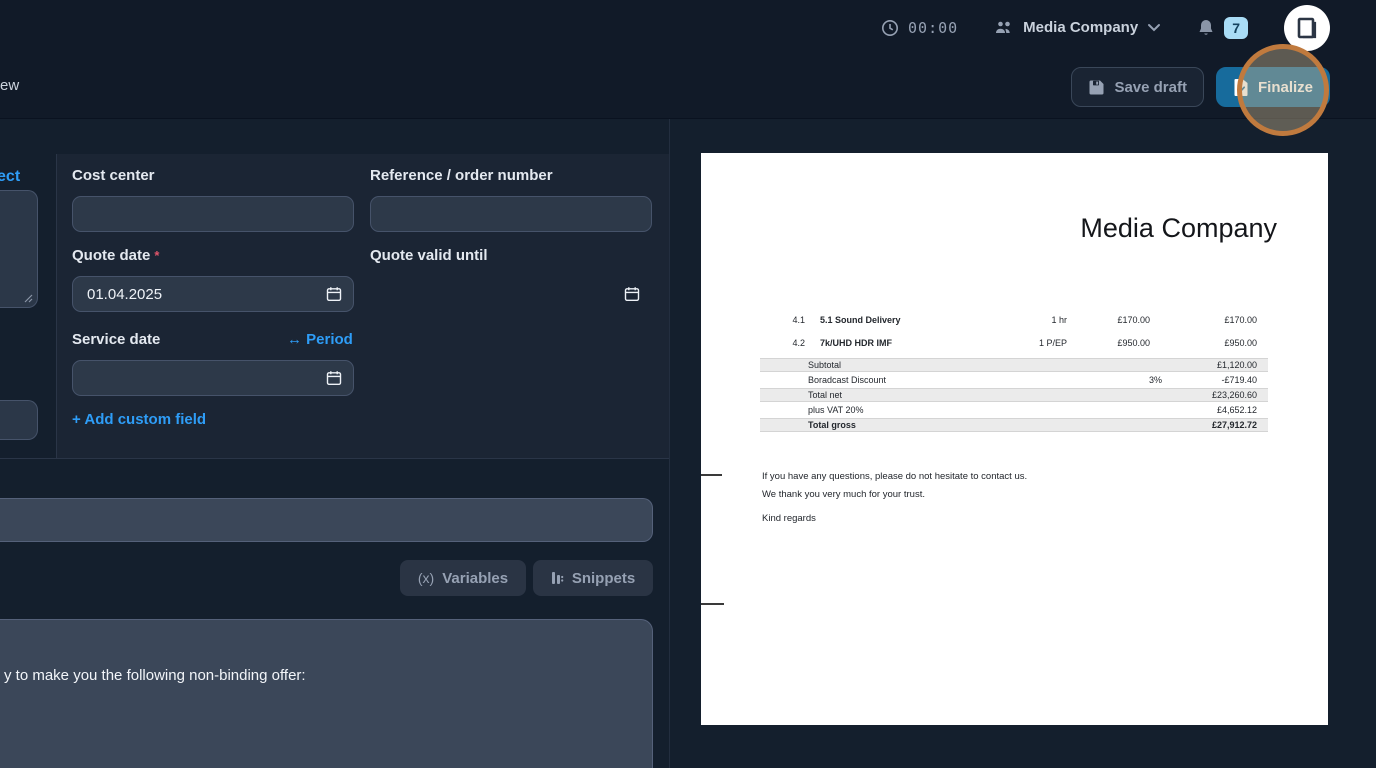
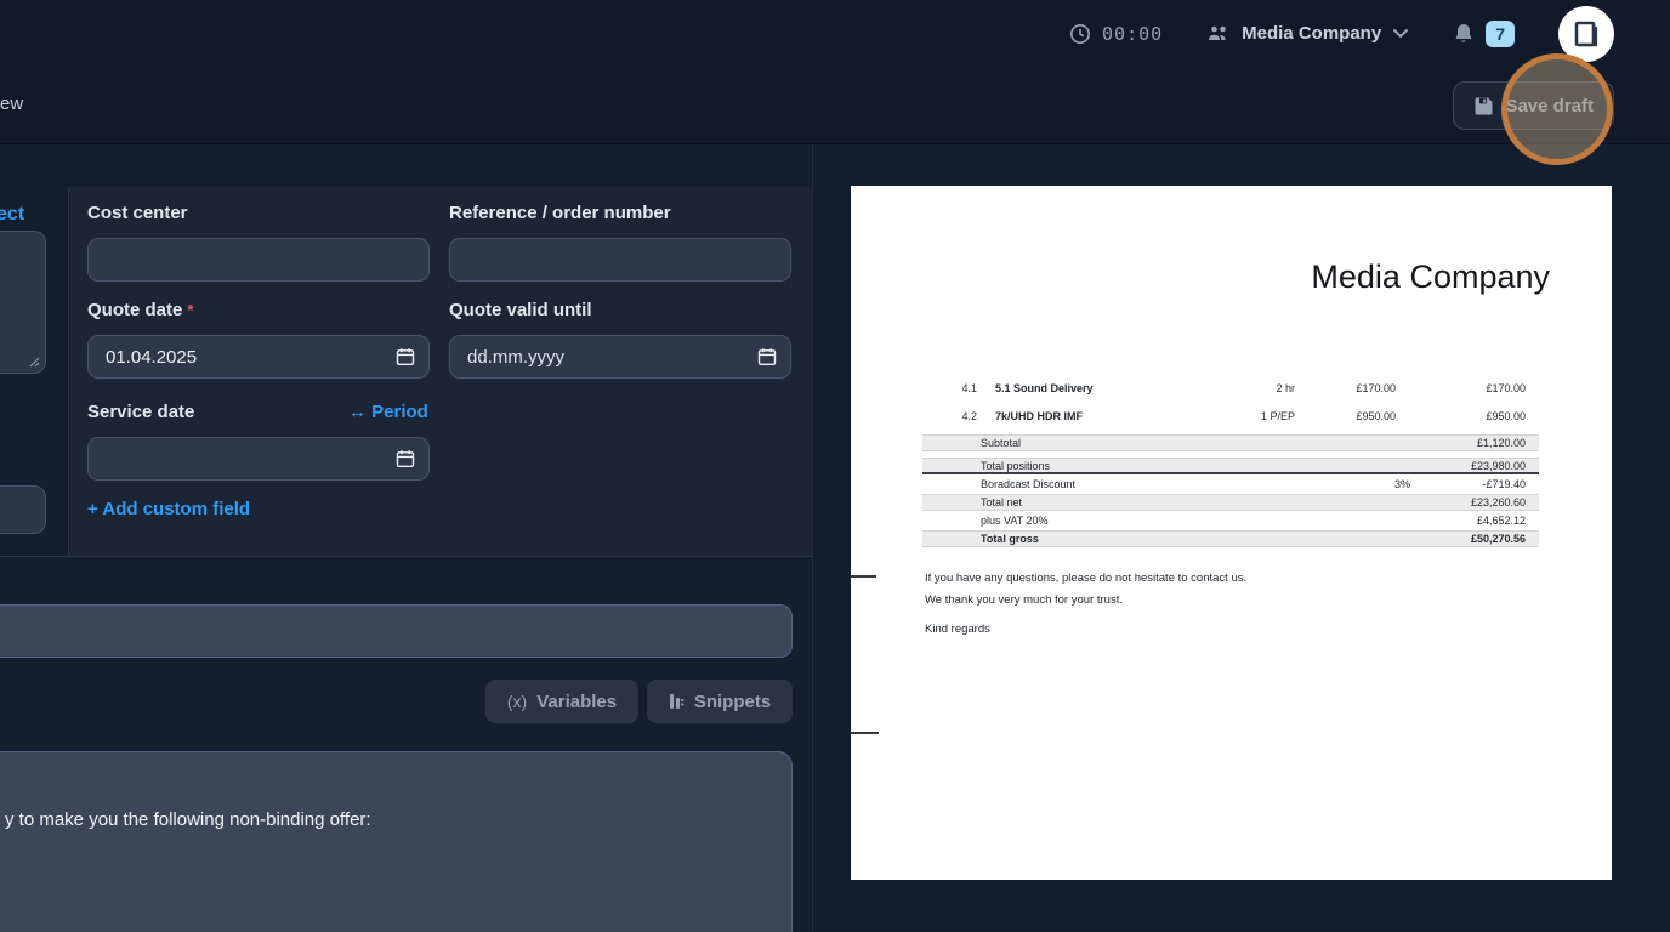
  00:00
  Media Company
  7
  ew
  Save draft
- Finalize
  Cost center
  Reference / order number
  Quote date *
  01.04.2025
  Quote valid until
+ dd.mm.yyyy
  Service date
  ↔ Period
  + Add custom field
  (x)
  Variables
  Snippets
  y to make you the following non-binding offer:
  Media Company
  4.1
  5.1 Sound Delivery
- 1 hr
+ 2 hr
  £170.00
  £170.00
  4.2
  7k/UHD HDR IMF
  1 P/EP
  £950.00
  £950.00
  Subtotal
  £1,120.00
+ Total positions
+ £23,980.00
  Boradcast Discount
  3%
  -£719.40
  Total net
  £23,260.60
  plus VAT 20%
  £4,652.12
  Total gross
- £27,912.72
+ £50,270.56
  If you have any questions, please do not hesitate to contact us.
  We thank you very much for your trust.
  Kind regards
